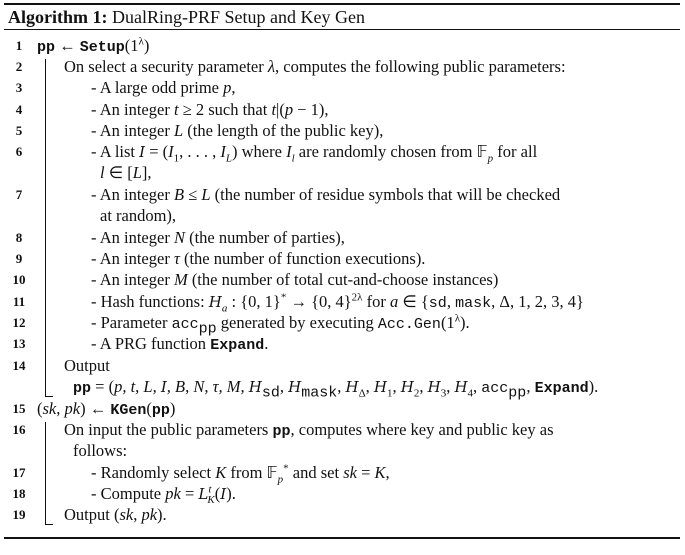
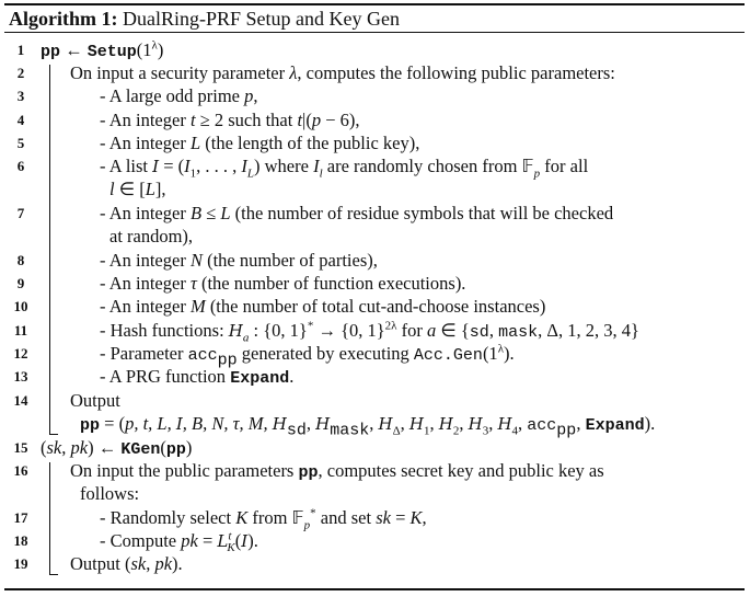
  Algorithm 1: DualRing-PRF Setup and Key Gen
  1
  pp ← Setup(1λ)
  2
- On select a security parameter λ, computes the following public parameters:
+ On input a security parameter λ, computes the following public parameters:
  3
  - A large odd prime p,
  4
- - An integer t ≥ 2 such that t|(p − 1),
+ - An integer t ≥ 2 such that t|(p − 6),
  5
  - An integer L (the length of the public key),
  6
  - A list I = (I1, . . . , IL) where Il are randomly chosen from 𝔽p for all
  l ∈ [L],
  7
  - An integer B ≤ L (the number of residue symbols that will be checked
  at random),
  8
  - An integer N (the number of parties),
  9
  - An integer τ (the number of function executions).
  10
  - An integer M (the number of total cut-and-choose instances)
  11
- - Hash functions: Ha : {0, 1}* → {0, 4}2λ for a ∈ {sd, mask, Δ, 1, 2, 3, 4}
+ - Hash functions: Ha : {0, 1}* → {0, 1}2λ for a ∈ {sd, mask, Δ, 1, 2, 3, 4}
  12
  - Parameter accpp generated by executing Acc.Gen(1λ).
  13
  - A PRG function Expand.
  14
  Output
  pp = (p, t, L, I, B, N, τ, M, Hsd, Hmask, HΔ, H1, H2, H3, H4, accpp, Expand).
  15
  (sk, pk) ← KGen(pp)
  16
- On input the public parameters pp, computes where key and public key as
+ On input the public parameters pp, computes secret key and public key as
  follows:
  17
  - Randomly select K from 𝔽p* and set sk = K,
  18
  - Compute pk = LtK(I).
  19
  Output (sk, pk).
